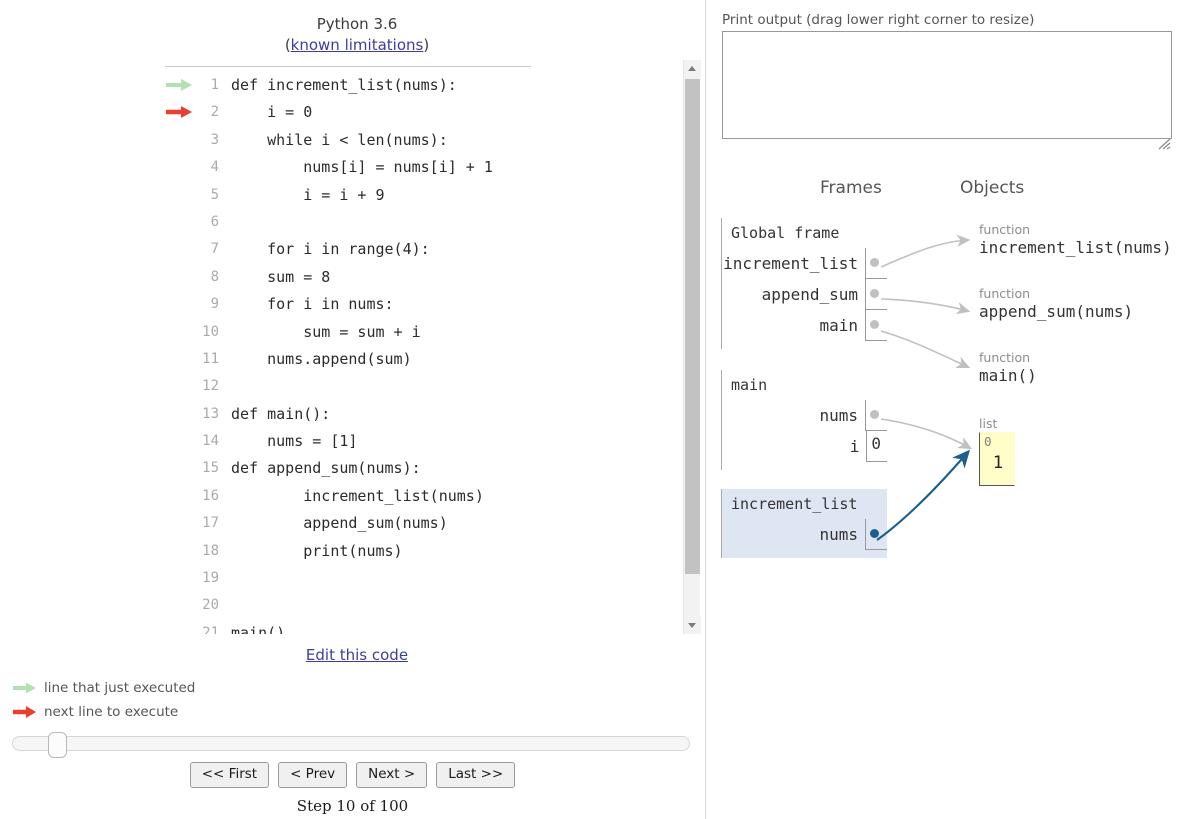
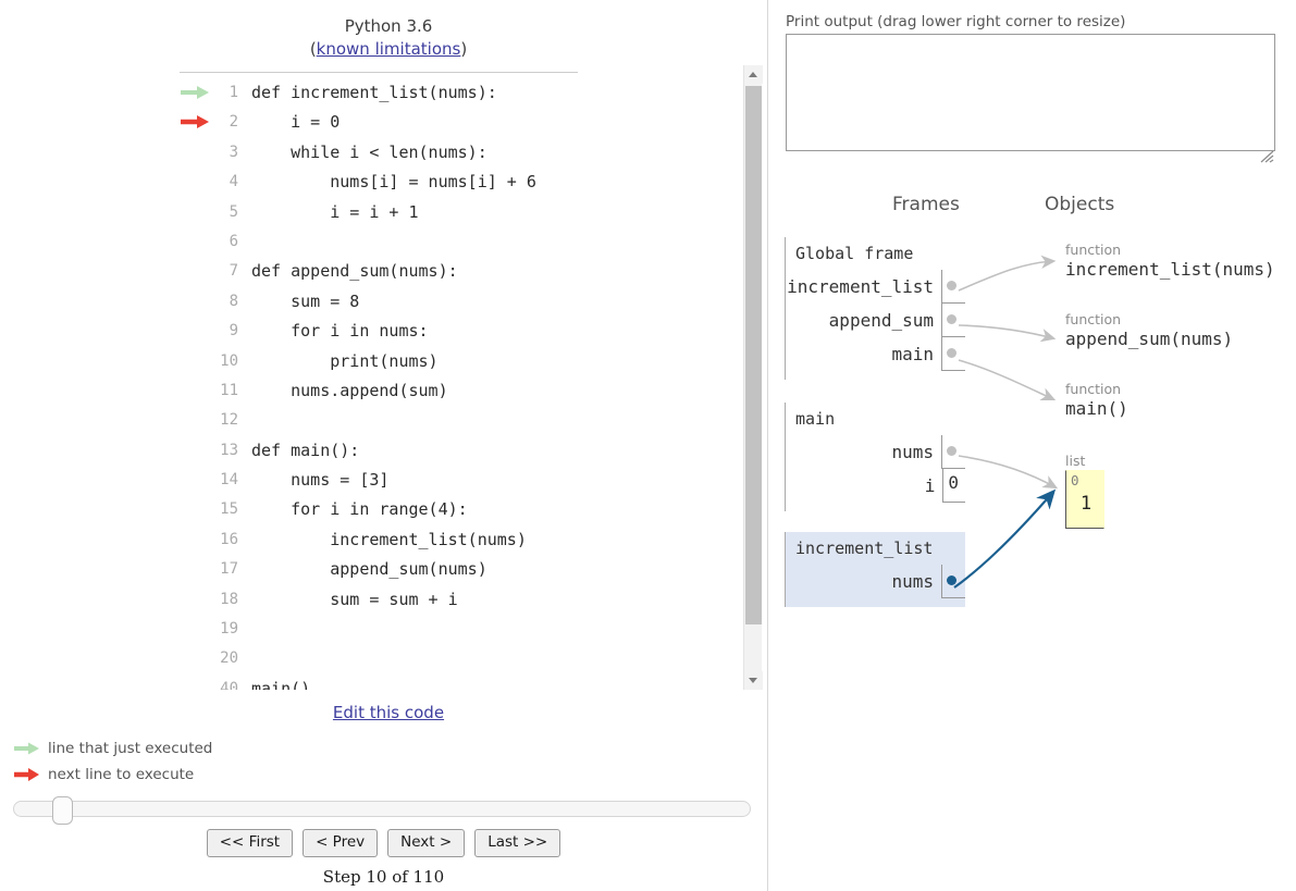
  Python 3.6
  (known limitations)
  1
  def increment_list(nums):
  2
  i = 0
  3
  while i < len(nums):
  4
- nums[i] = nums[i] + 1
+ nums[i] = nums[i] + 6
  5
- i = i + 9
+ i = i + 1
  6
  7
- for i in range(4):
+ def append_sum(nums):
  8
  sum = 8
  9
  for i in nums:
  10
- sum = sum + i
+ print(nums)
  11
  nums.append(sum)
  12
  13
  def main():
  14
- nums = [1]
+ nums = [3]
  15
- def append_sum(nums):
+ for i in range(4):
  16
  increment_list(nums)
  17
  append_sum(nums)
  18
- print(nums)
+ sum = sum + i
  19
  20
- 21
+ 40
  main()
  Edit this code
  line that just executed
  next line to execute
  << First
  < Prev
  Next >
  Last >>
- Step 10 of 100
+ Step 10 of 110
  Print output (drag lower right corner to resize)
  Frames
  Objects
  Global frame
  increment_list
  append_sum
  main
  main
  nums
  i
  0
  increment_list
  nums
  function
  increment_list(nums)
  function
  append_sum(nums)
  function
  main()
  list
  0
  1
